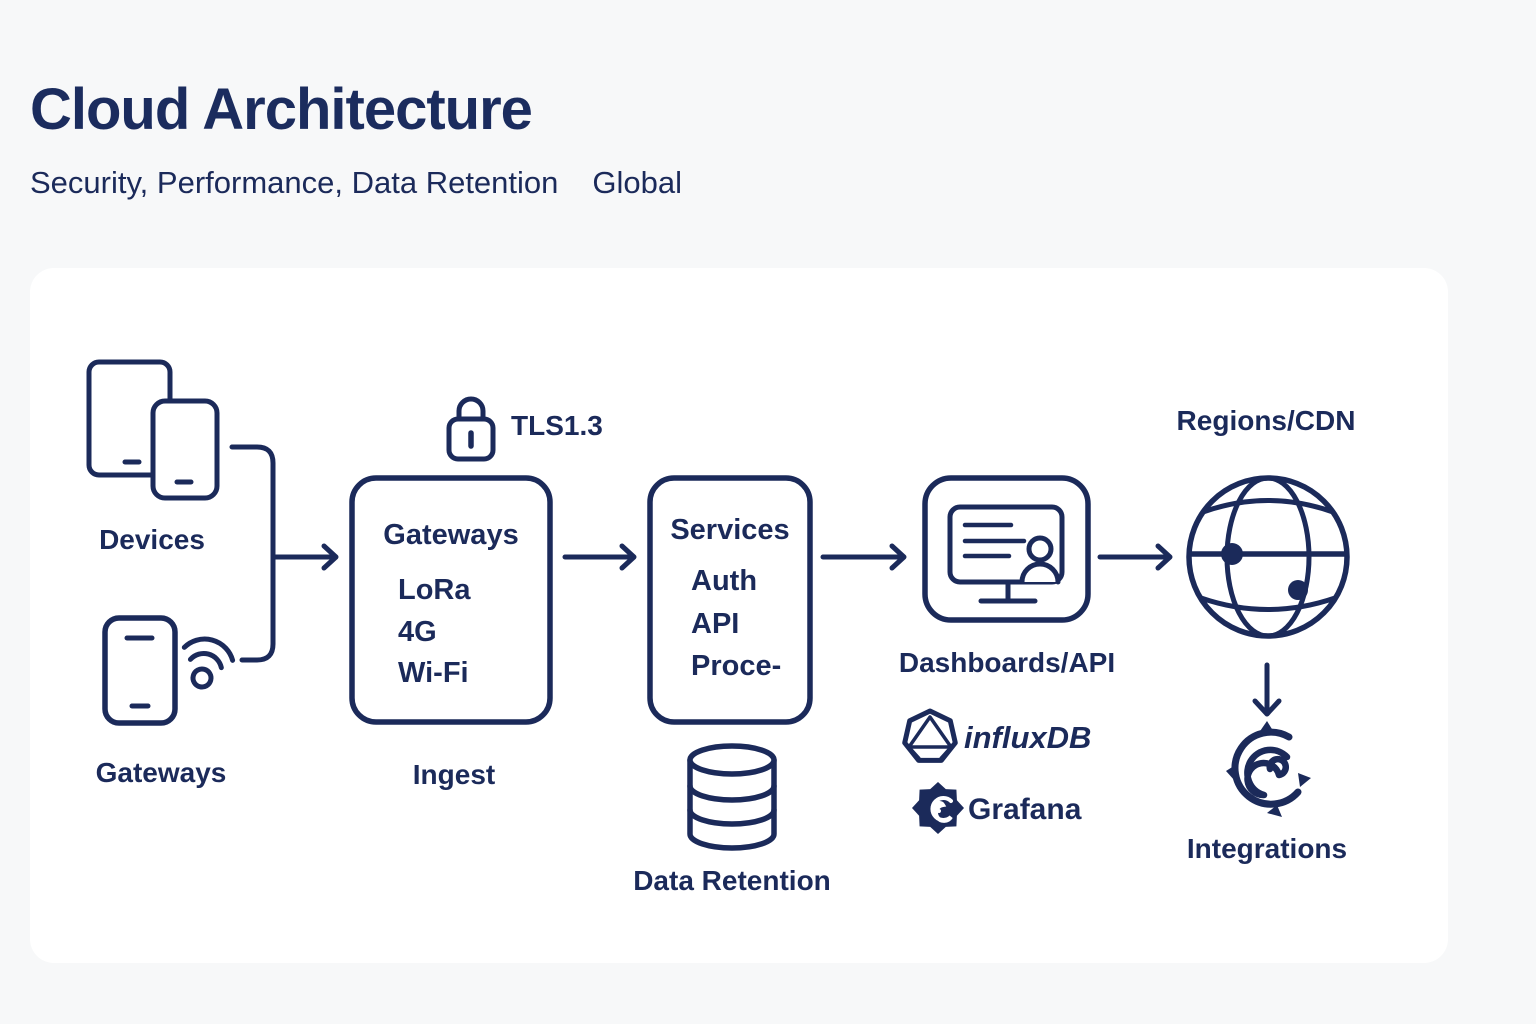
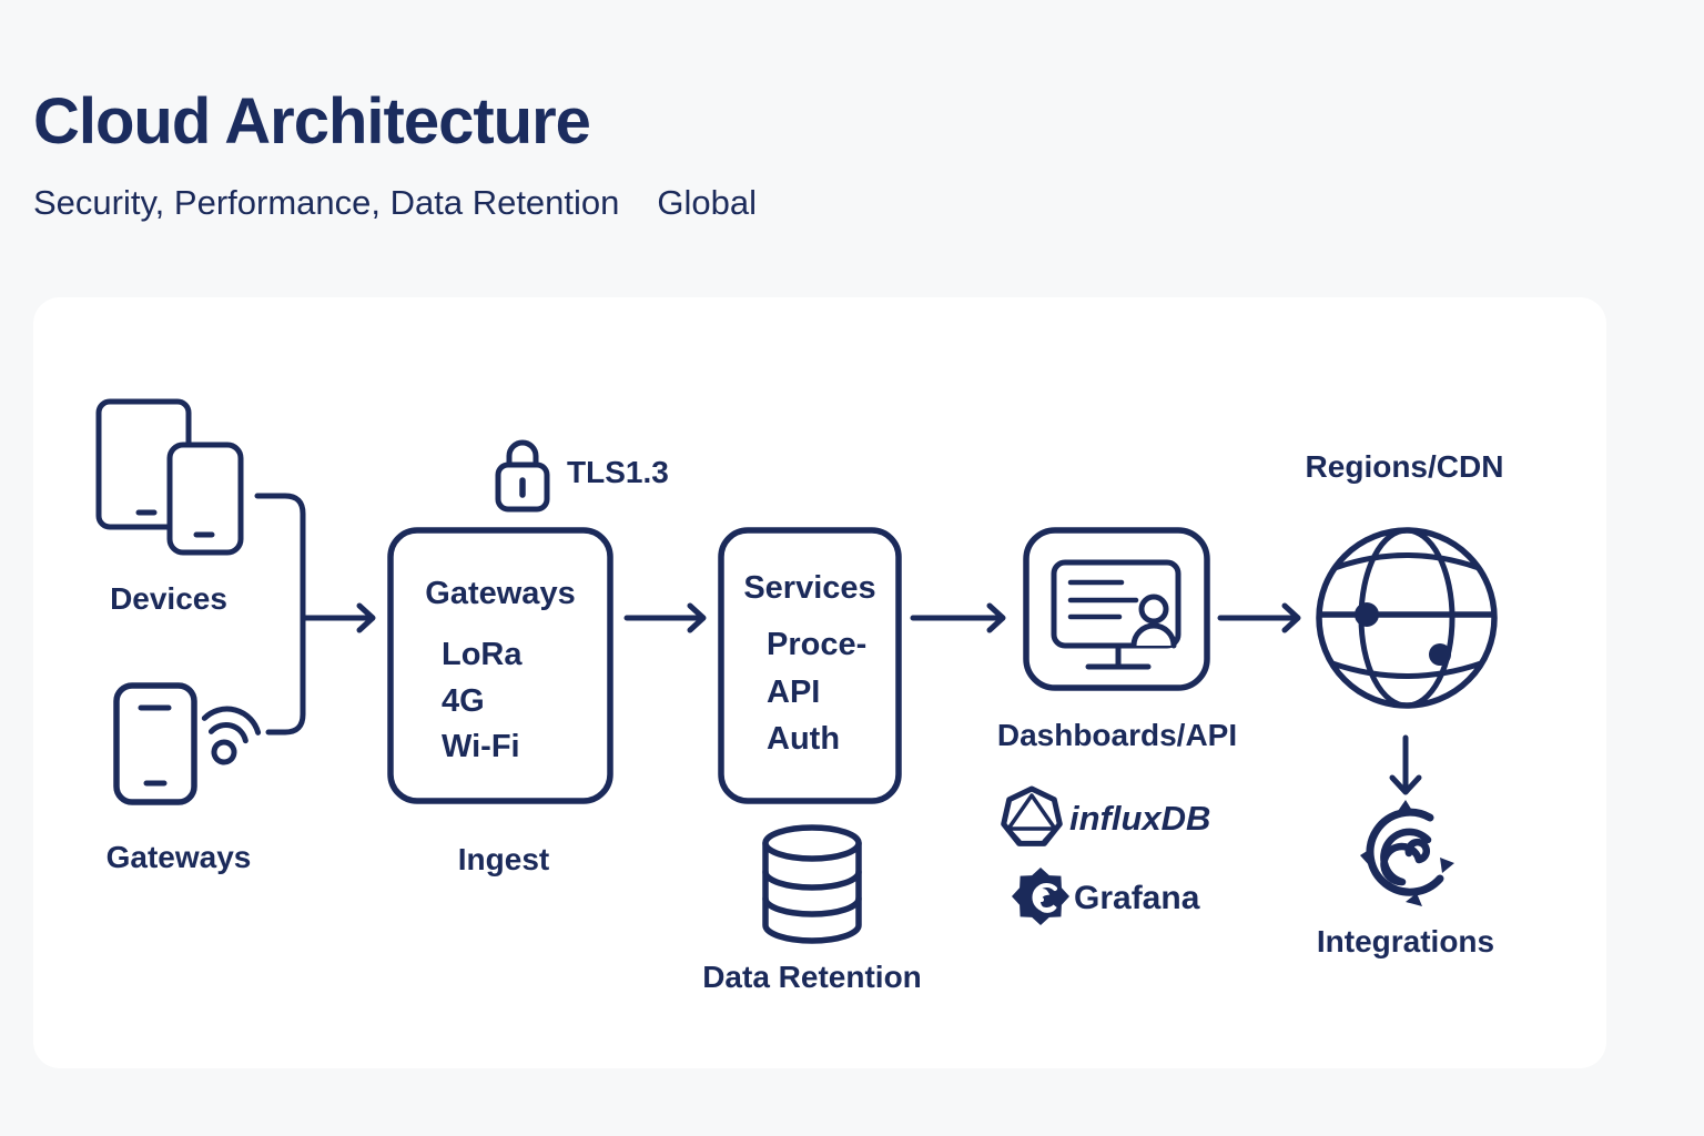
  Cloud Architecture
  Security, Performance, Data Retention
  Global
  Devices
  Gateways
  TLS1.3
  Gateways
  LoRa
  4G
  Wi-Fi
  Ingest
  Services
- Auth
+ Proce-
  API
- Proce-
+ Auth
  Data Retention
  Dashboards/API
  influxDB
  Grafana
  Regions/CDN
  Integrations
